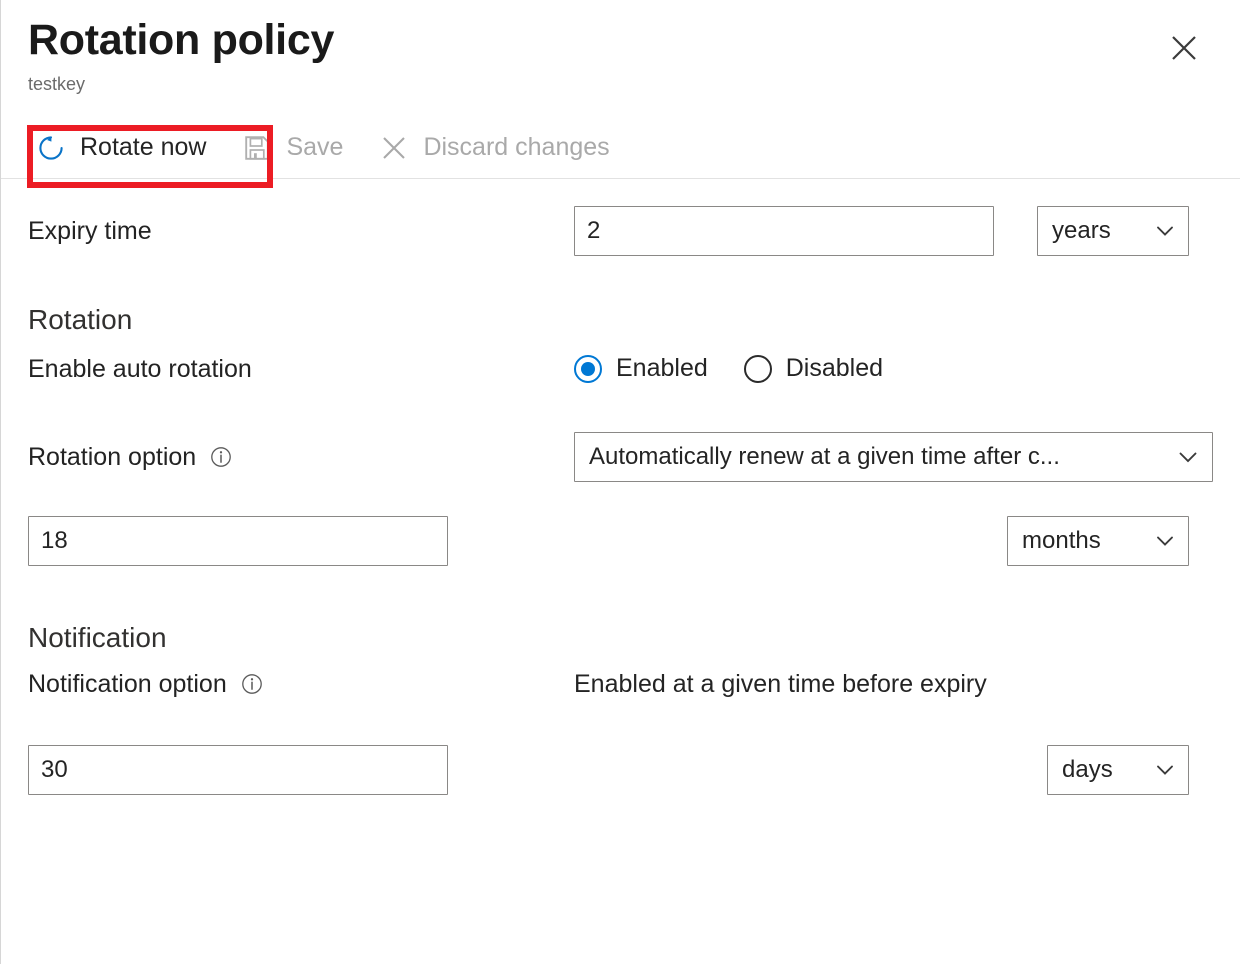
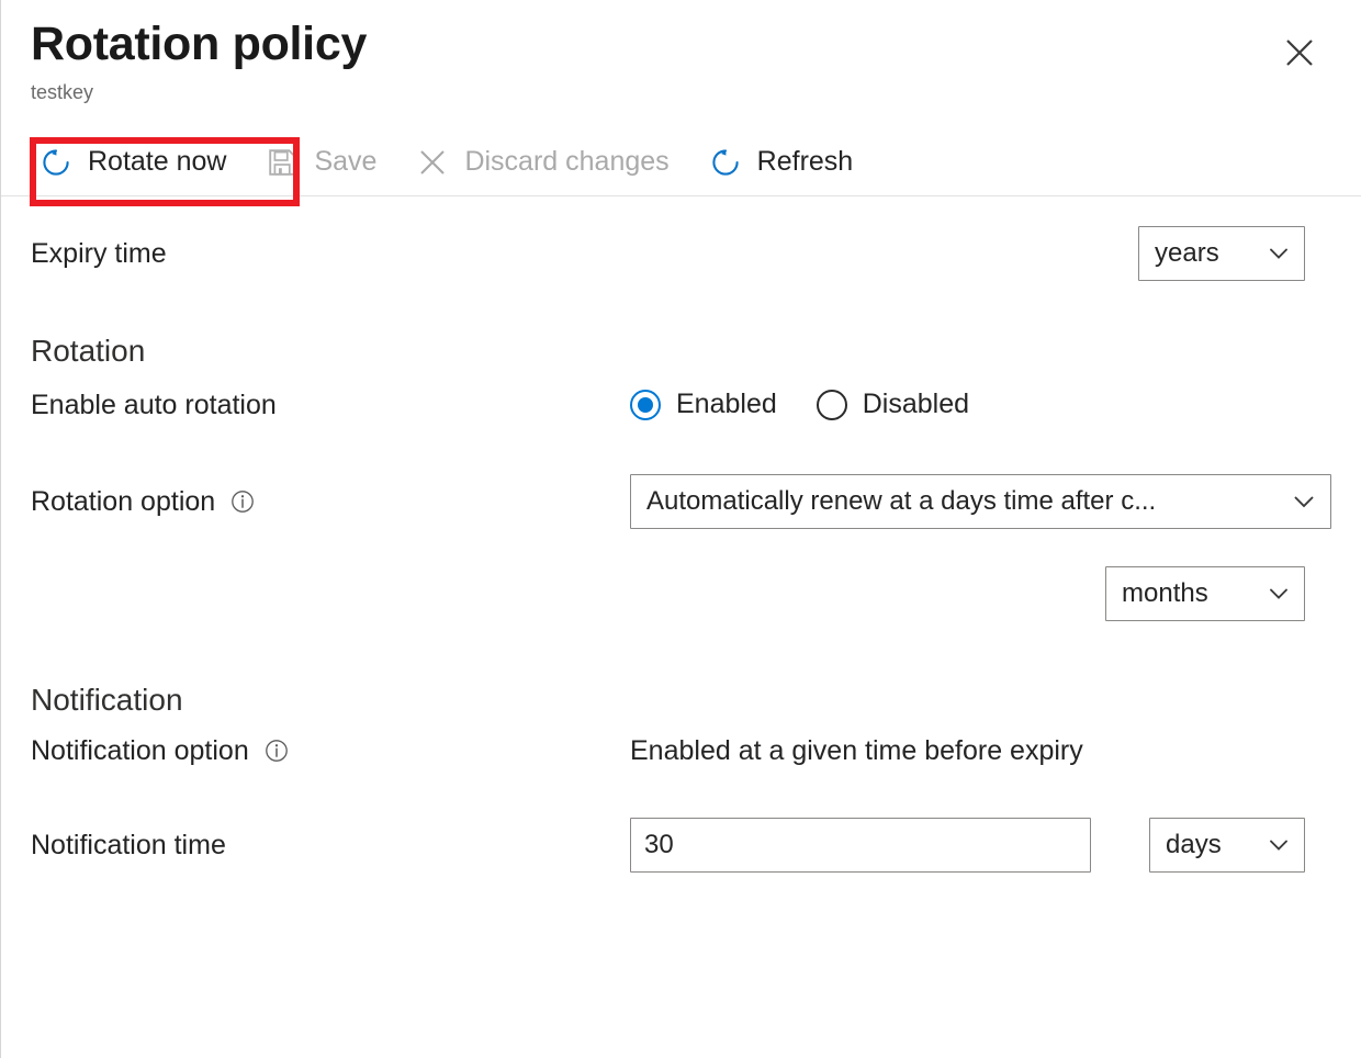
  Rotation policy
  testkey
  Rotate now
  Save
  Discard changes
+ Refresh
  Expiry time
- 2
  years
  Rotation
  Enable auto rotation
  Enabled
  Disabled
  Rotation option
- Automatically renew at a given time after c...
+ Automatically renew at a days time after c...
- 18
  months
  Notification
  Notification option
  Enabled at a given time before expiry
+ Notification time
  30
  days
